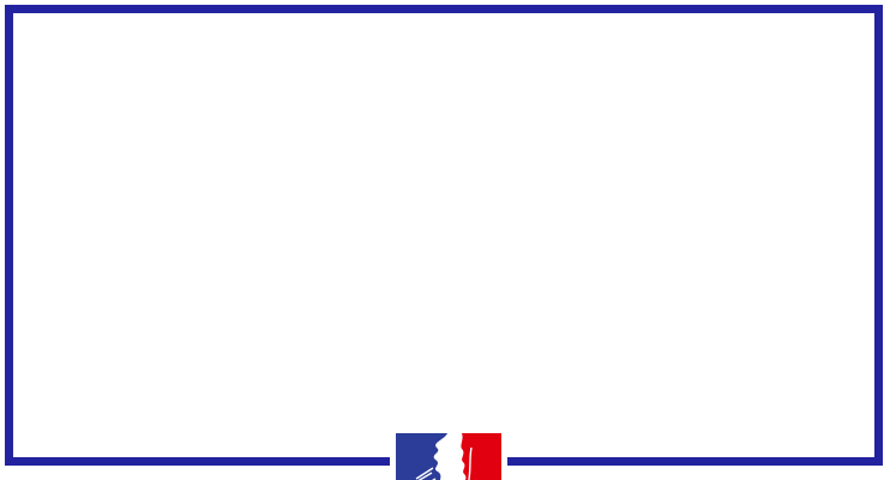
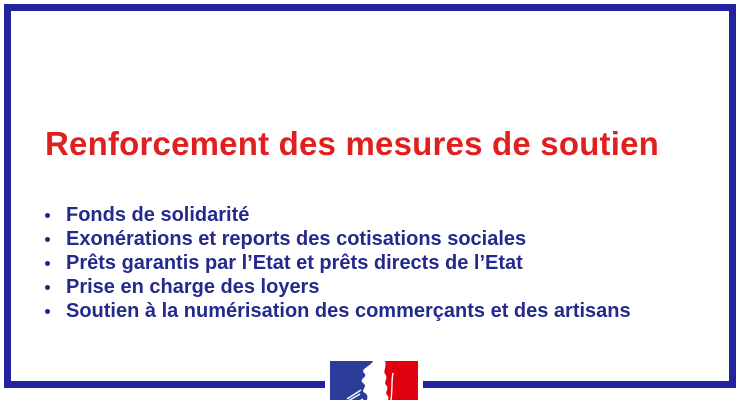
+ Renforcement des mesures de soutien
+ Fonds de solidarité
+ Exonérations et reports des cotisations sociales
+ Prêts garantis par l’Etat et prêts directs de l’Etat
+ Prise en charge des loyers
+ Soutien à la numérisation des commerçants et des artisans
